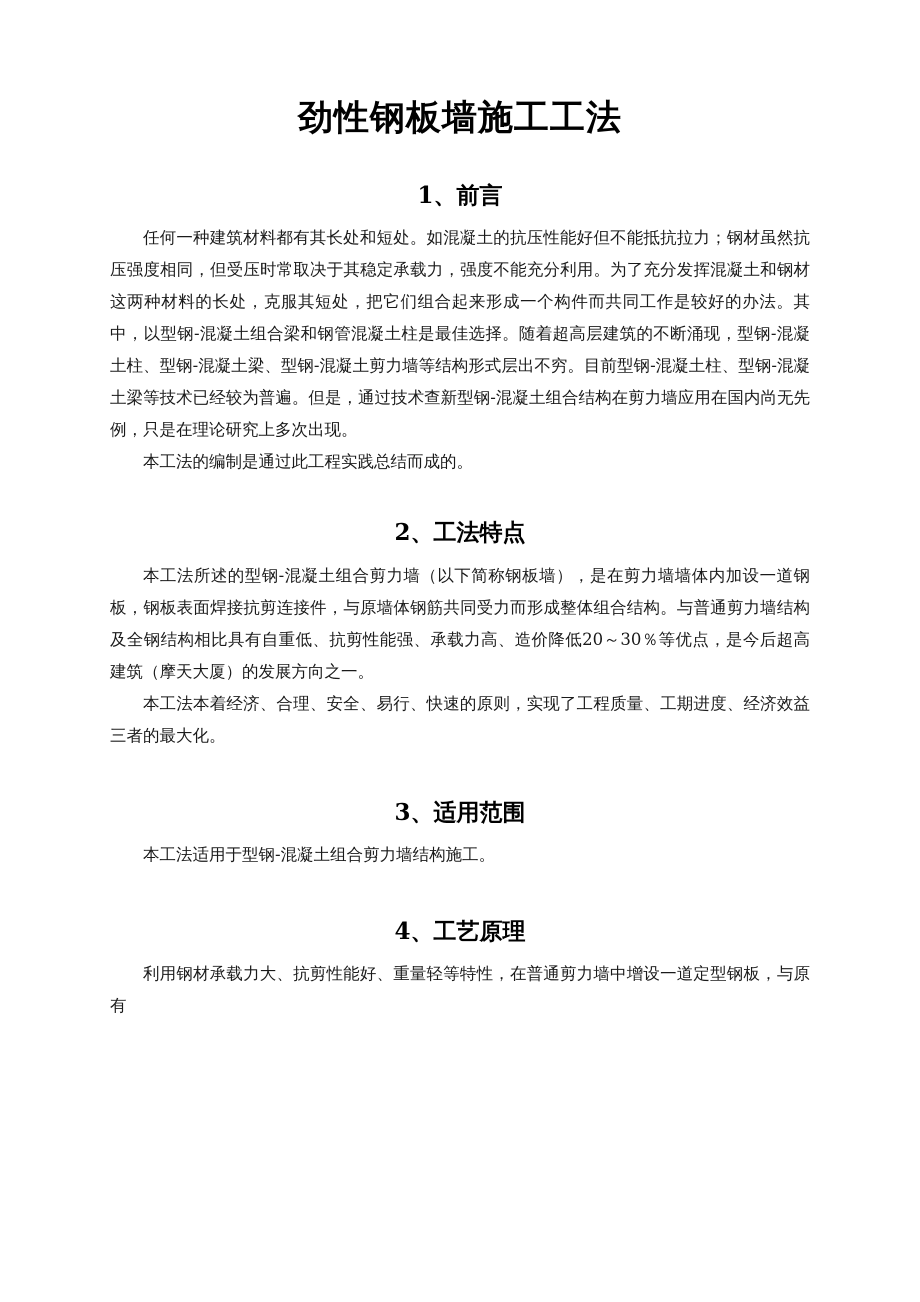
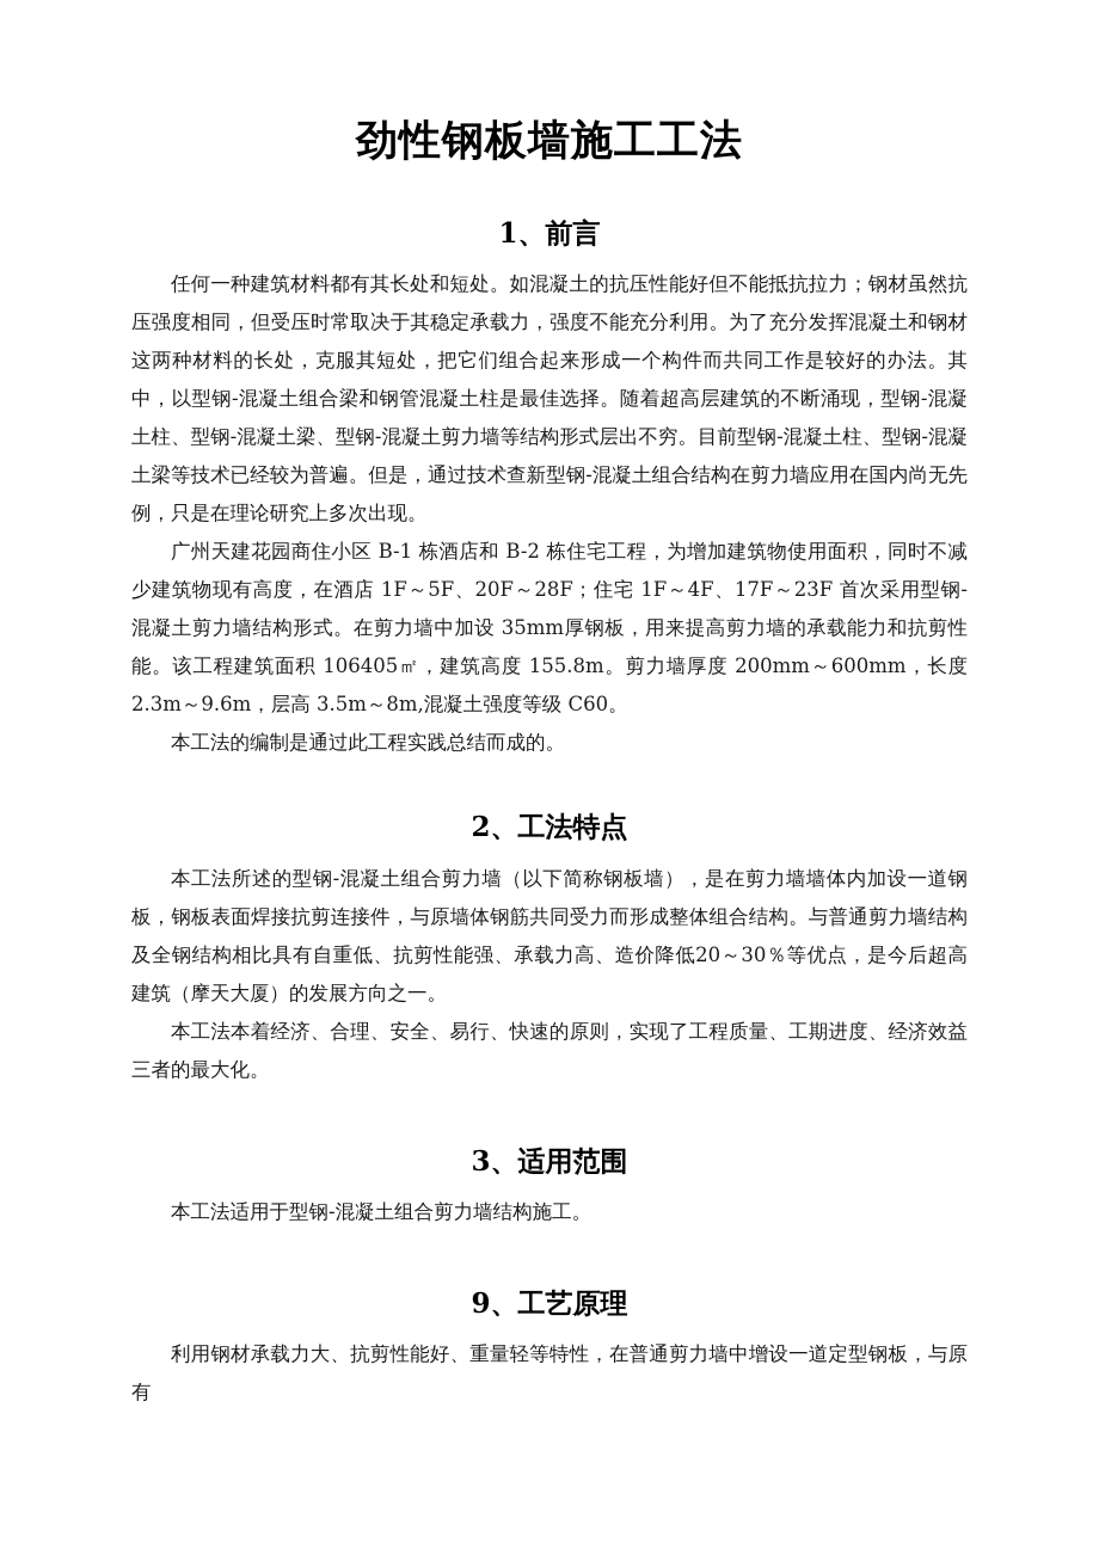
  劲性钢板墙施工工法
  1、前言
  任何一种建筑材料都有其长处和短处。如混凝土的抗压性能好但不能抵抗拉力；钢材虽然抗压强度相同，但受压时常取决于其稳定承载力，强度不能充分利用。为了充分发挥混凝土和钢材这两种材料的长处，克服其短处，把它们组合起来形成一个构件而共同工作是较好的办法。其中，以型钢-混凝土组合梁和钢管混凝土柱是最佳选择。随着超高层建筑的不断涌现，型钢-混凝土柱、型钢-混凝土梁、型钢-混凝土剪力墙等结构形式层出不穷。目前型钢-混凝土柱、型钢-混凝土梁等技术已经较为普遍。但是，通过技术查新型钢-混凝土组合结构在剪力墙应用在国内尚无先例，只是在理论研究上多次出现。
+ 广州天建花园商住小区 B-1 栋酒店和 B-2 栋住宅工程，为增加建筑物使用面积，同时不减少建筑物现有高度，在酒店 1F～5F、20F～28F；住宅 1F～4F、17F～23F 首次采用型钢-混凝土剪力墙结构形式。在剪力墙中加设 35mm厚钢板，用来提高剪力墙的承载能力和抗剪性能。该工程建筑面积 106405㎡，建筑高度 155.8m。剪力墙厚度 200mm～600mm，长度 2.3m～9.6m，层高 3.5m～8m,混凝土强度等级 C60。
  本工法的编制是通过此工程实践总结而成的。
  2、工法特点
  本工法所述的型钢-混凝土组合剪力墙（以下简称钢板墙），是在剪力墙墙体内加设一道钢板，钢板表面焊接抗剪连接件，与原墙体钢筋共同受力而形成整体组合结构。与普通剪力墙结构及全钢结构相比具有自重低、抗剪性能强、承载力高、造价降低20～30％等优点，是今后超高建筑（摩天大厦）的发展方向之一。
  本工法本着经济、合理、安全、易行、快速的原则，实现了工程质量、工期进度、经济效益三者的最大化。
  3、适用范围
  本工法适用于型钢-混凝土组合剪力墙结构施工。
- 4、工艺原理
+ 9、工艺原理
  利用钢材承载力大、抗剪性能好、重量轻等特性，在普通剪力墙中增设一道定型钢板，与原有
